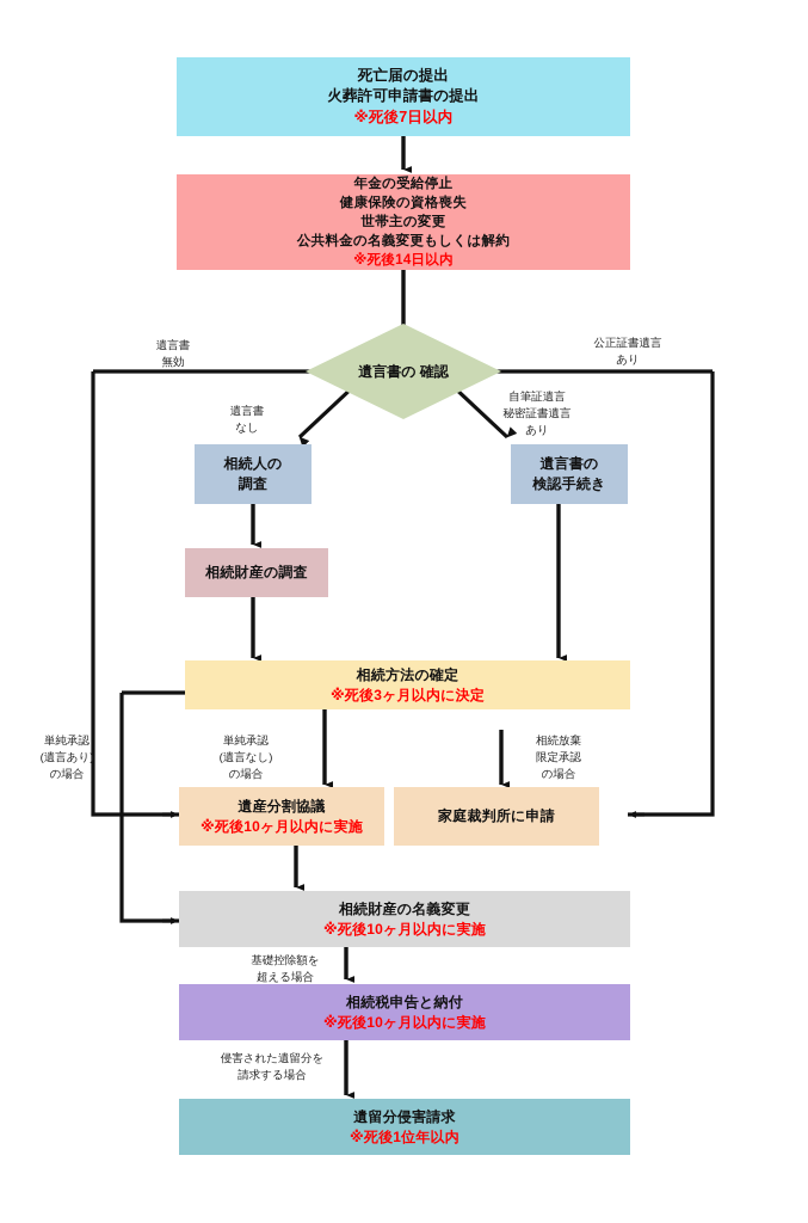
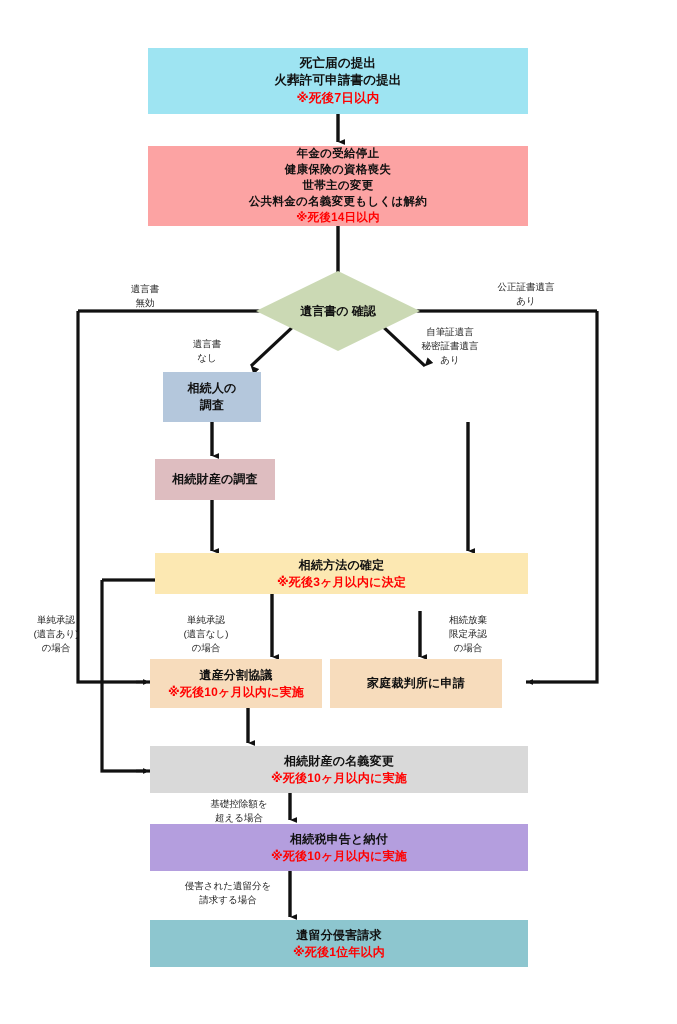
  死亡届の提出
  火葬許可申請書の提出
  ※死後7日以内
  年金の受給停止
  健康保険の資格喪失
  世帯主の変更
  公共料金の名義変更もしくは解約
  ※死後14日以内
  遺言書の 確認
  相続人の
  調査
- 遺言書の
- 検認手続き
  相続財産の調査
  相続方法の確定
  ※死後3ヶ月以内に決定
  遺産分割協議
  ※死後10ヶ月以内に実施
  家庭裁判所に申請
  相続財産の名義変更
  ※死後10ヶ月以内に実施
  相続税申告と納付
  ※死後10ヶ月以内に実施
  遺留分侵害請求
  ※死後1位年以内
  遺言書
  無効
  公正証書遺言
  あり
  遺言書
  なし
  自筆証遺言
  秘密証書遺言
  あり
  単純承認
  (遺言あり)
  の場合
  単純承認
  (遺言なし)
  の場合
  相続放棄
  限定承認
  の場合
  基礎控除額を
  超える場合
  侵害された遺留分を
  請求する場合
